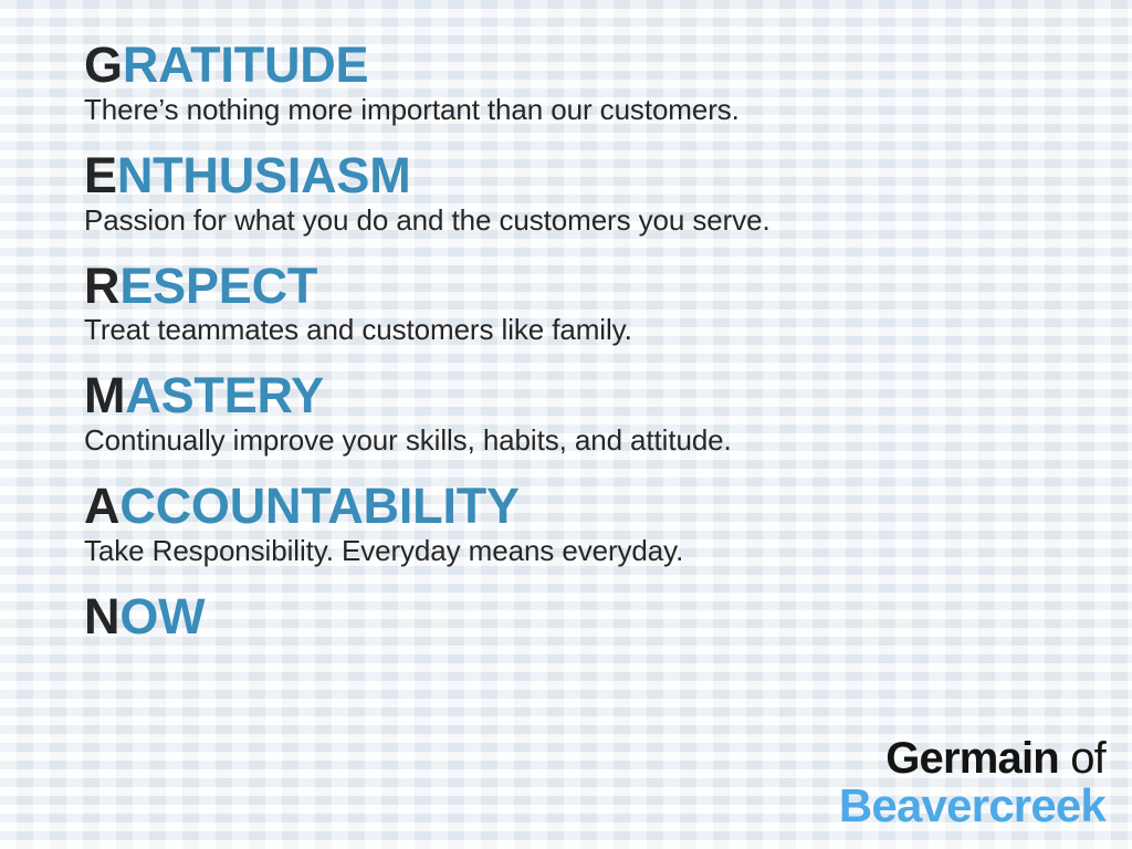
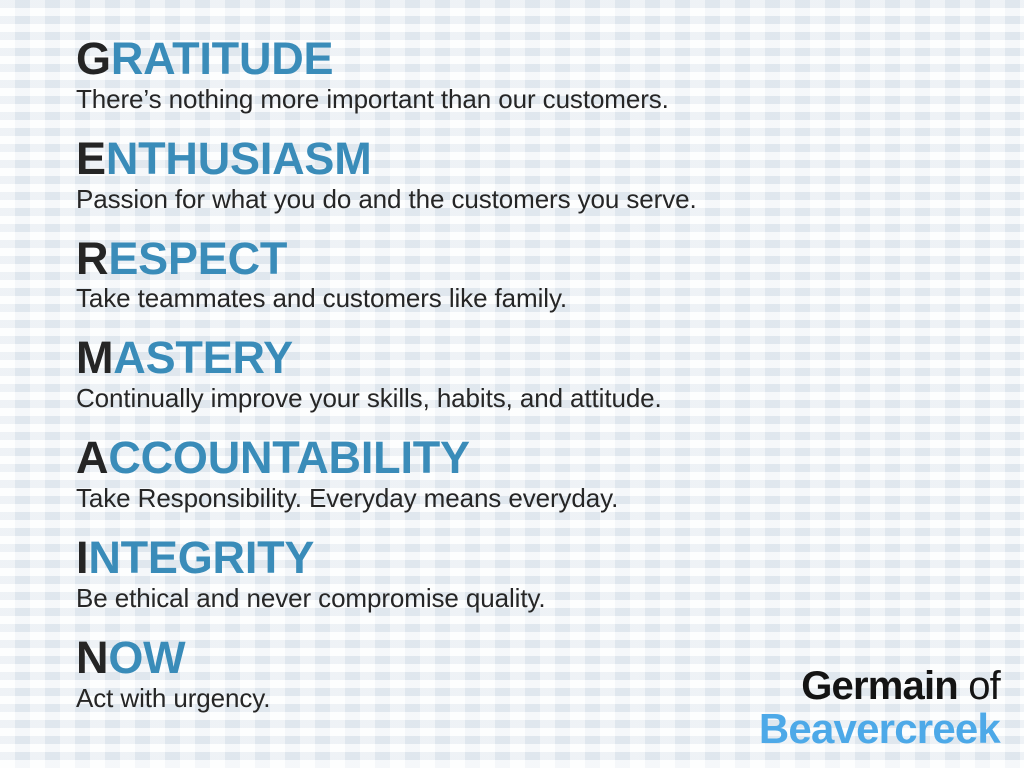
  GRATITUDE
  There’s nothing more important than our customers.
  ENTHUSIASM
  Passion for what you do and the customers you serve.
  RESPECT
- Treat teammates and customers like family.
+ Take teammates and customers like family.
  MASTERY
  Continually improve your skills, habits, and attitude.
  ACCOUNTABILITY
  Take Responsibility. Everyday means everyday.
+ INTEGRITY
+ Be ethical and never compromise quality.
  NOW
+ Act with urgency.
  Germain of
  Beavercreek
